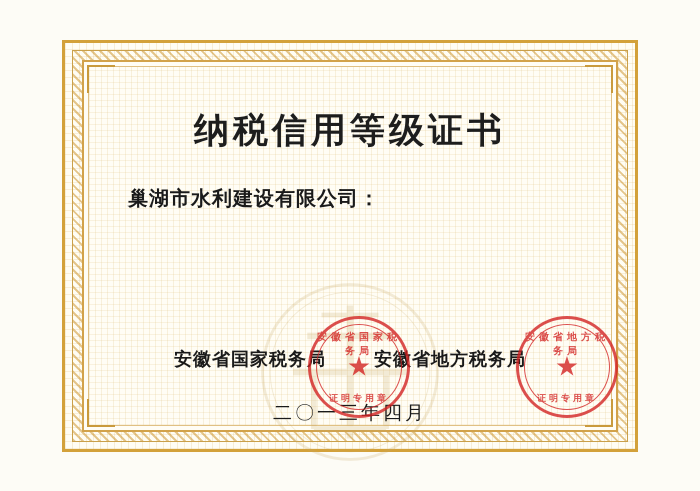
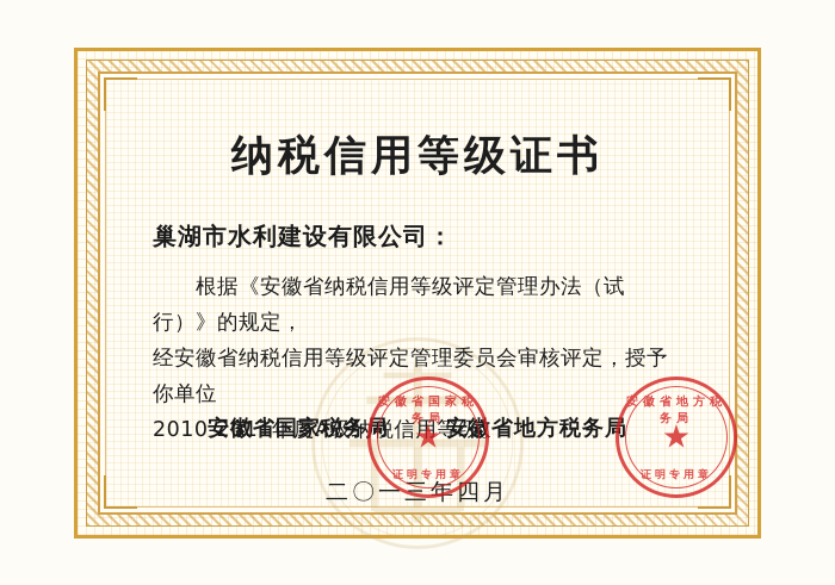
  纳税信用等级证书
  巢湖市水利建设有限公司：
+ 根据《安徽省纳税信用等级评定管理办法（试行）》的规定，
+ 经安徽省纳税信用等级评定管理委员会审核评定，授予你单位
+ 2010-2011年度A级纳税信用等级。
  安徽省国家税务局
  安徽省地方税务局
  二〇一三年四月
  安徽省国家税务局
  ★
  证明专用章
  安徽省地方税务局
  ★
  证明专用章
